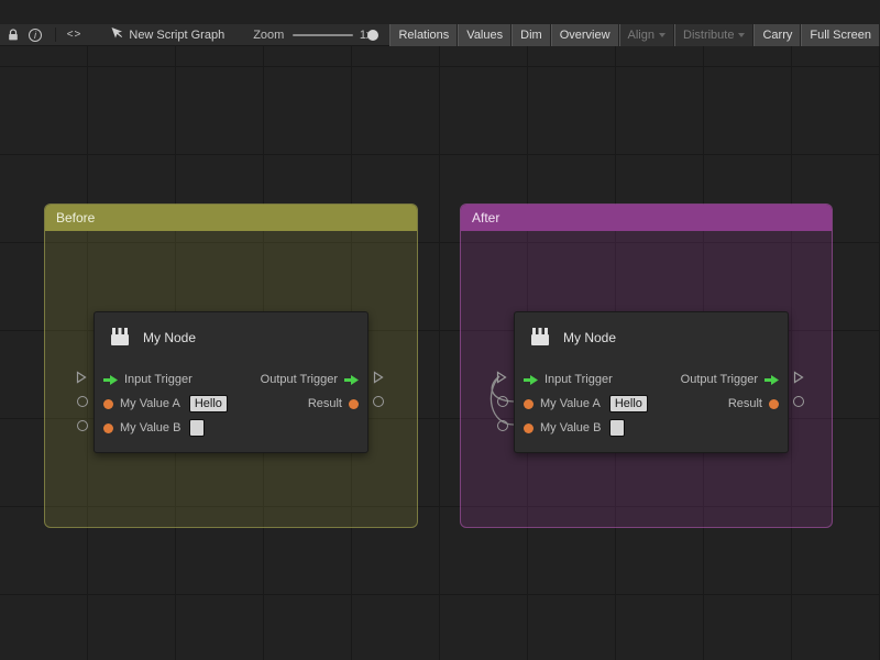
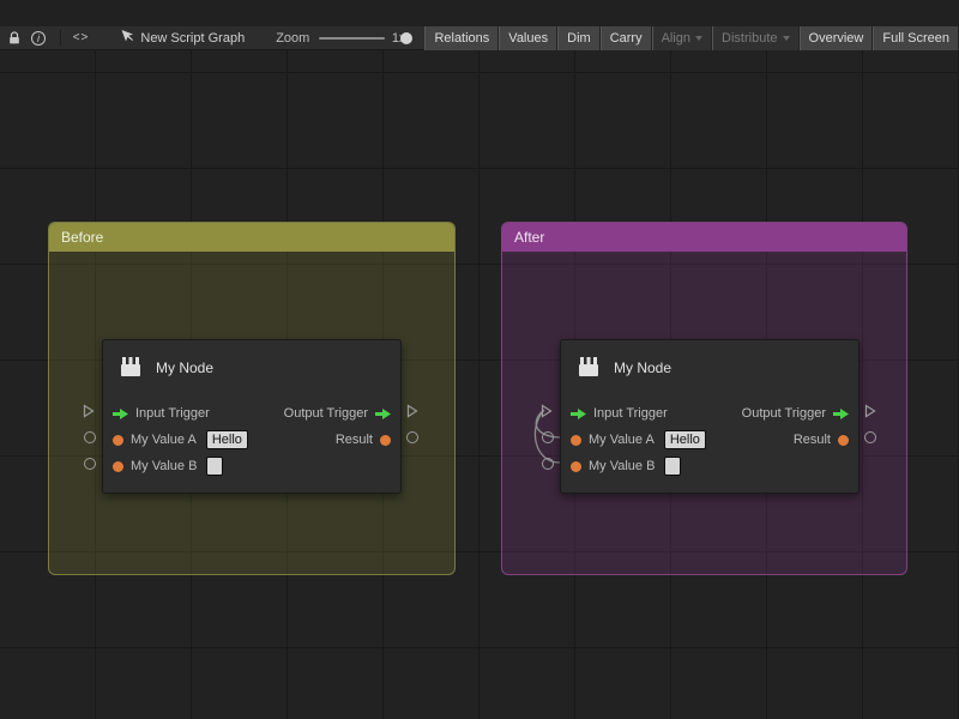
  New Script Graph
  Zoom
  Relations
  Values
  Dim
- Overview
+ Carry
  Align
  Distribute
- Carry
+ Overview
  Full Screen
  Before
  After
  My Node
  Input Trigger
  Output Trigger
  My Value A
  Hello
  Result
  My Value B
  My Node
  Input Trigger
  Output Trigger
  My Value A
  Hello
  Result
  My Value B
